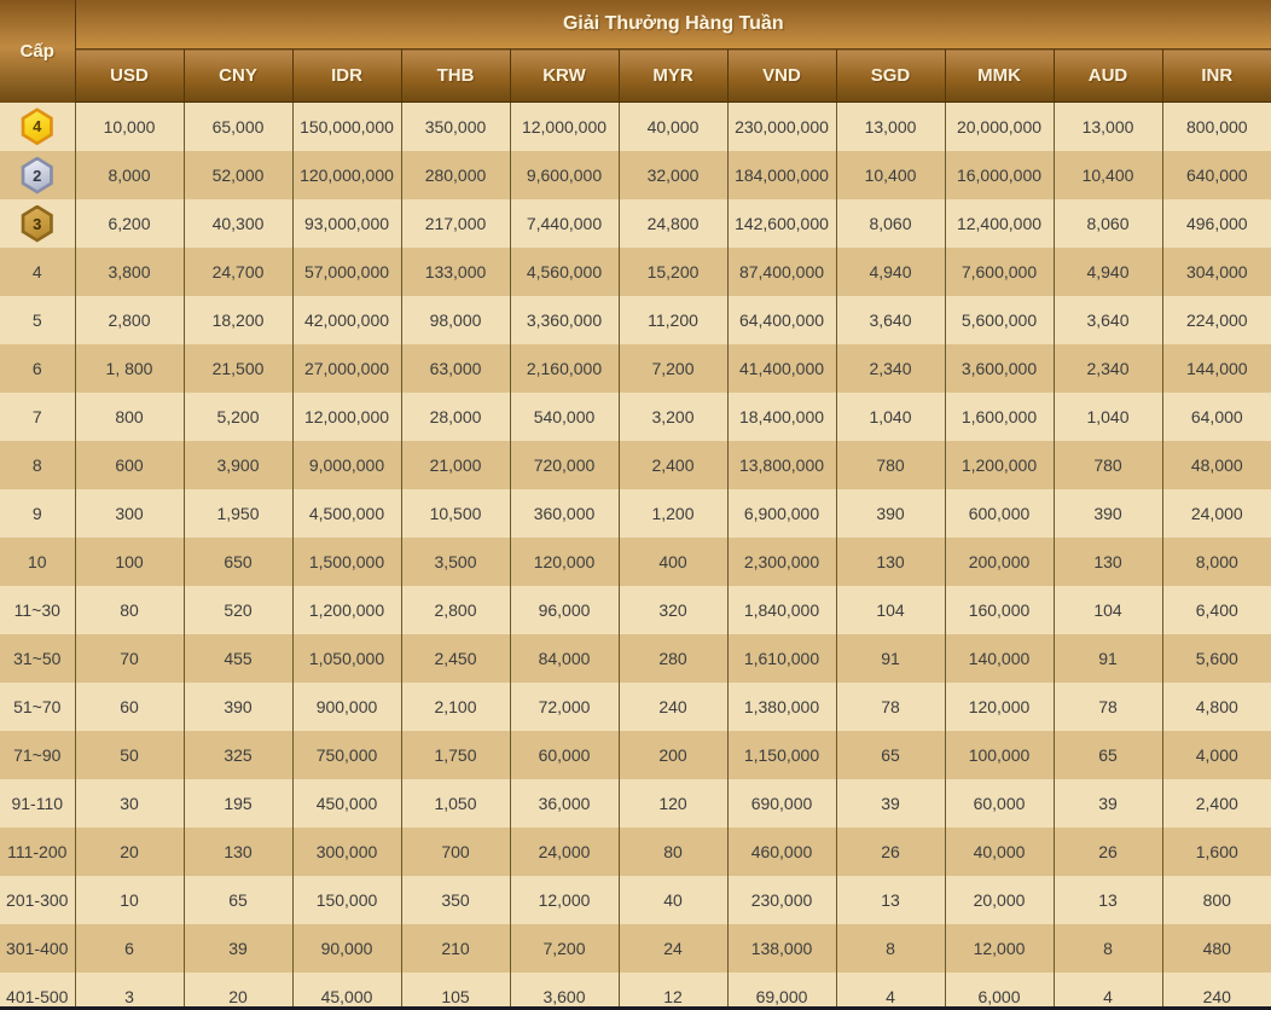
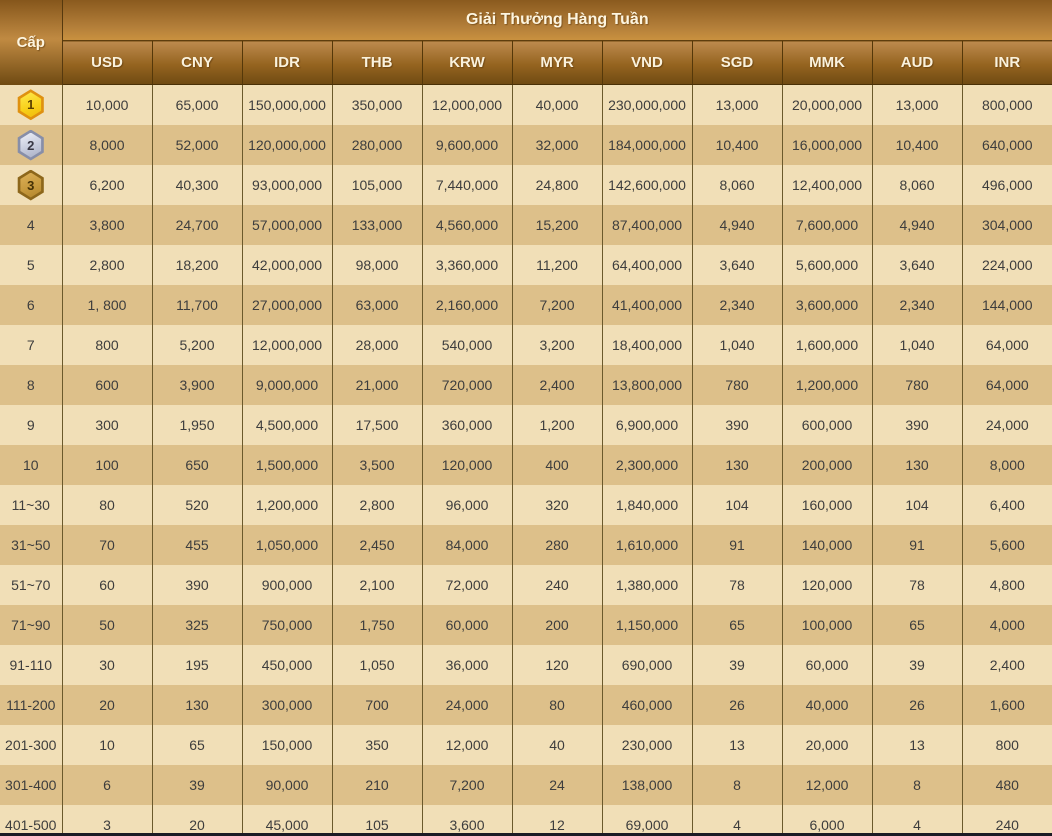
  Cấp	Giải Thưởng Hàng Tuần
  USD	CNY	IDR	THB	KRW	MYR	VND	SGD	MMK	AUD	INR
- 4	10,000	65,000	150,000,000	350,000	12,000,000	40,000	230,000,000	13,000	20,000,000	13,000	800,000
+ 1	10,000	65,000	150,000,000	350,000	12,000,000	40,000	230,000,000	13,000	20,000,000	13,000	800,000
  2	8,000	52,000	120,000,000	280,000	9,600,000	32,000	184,000,000	10,400	16,000,000	10,400	640,000
- 3	6,200	40,300	93,000,000	217,000	7,440,000	24,800	142,600,000	8,060	12,400,000	8,060	496,000
+ 3	6,200	40,300	93,000,000	105,000	7,440,000	24,800	142,600,000	8,060	12,400,000	8,060	496,000
  4	3,800	24,700	57,000,000	133,000	4,560,000	15,200	87,400,000	4,940	7,600,000	4,940	304,000
  5	2,800	18,200	42,000,000	98,000	3,360,000	11,200	64,400,000	3,640	5,600,000	3,640	224,000
- 6	1, 800	21,500	27,000,000	63,000	2,160,000	7,200	41,400,000	2,340	3,600,000	2,340	144,000
+ 6	1, 800	11,700	27,000,000	63,000	2,160,000	7,200	41,400,000	2,340	3,600,000	2,340	144,000
  7	800	5,200	12,000,000	28,000	540,000	3,200	18,400,000	1,040	1,600,000	1,040	64,000
- 8	600	3,900	9,000,000	21,000	720,000	2,400	13,800,000	780	1,200,000	780	48,000
+ 8	600	3,900	9,000,000	21,000	720,000	2,400	13,800,000	780	1,200,000	780	64,000
- 9	300	1,950	4,500,000	10,500	360,000	1,200	6,900,000	390	600,000	390	24,000
+ 9	300	1,950	4,500,000	17,500	360,000	1,200	6,900,000	390	600,000	390	24,000
  10	100	650	1,500,000	3,500	120,000	400	2,300,000	130	200,000	130	8,000
  11~30	80	520	1,200,000	2,800	96,000	320	1,840,000	104	160,000	104	6,400
  31~50	70	455	1,050,000	2,450	84,000	280	1,610,000	91	140,000	91	5,600
  51~70	60	390	900,000	2,100	72,000	240	1,380,000	78	120,000	78	4,800
  71~90	50	325	750,000	1,750	60,000	200	1,150,000	65	100,000	65	4,000
  91-110	30	195	450,000	1,050	36,000	120	690,000	39	60,000	39	2,400
  111-200	20	130	300,000	700	24,000	80	460,000	26	40,000	26	1,600
  201-300	10	65	150,000	350	12,000	40	230,000	13	20,000	13	800
  301-400	6	39	90,000	210	7,200	24	138,000	8	12,000	8	480
  401-500	3	20	45,000	105	3,600	12	69,000	4	6,000	4	240
